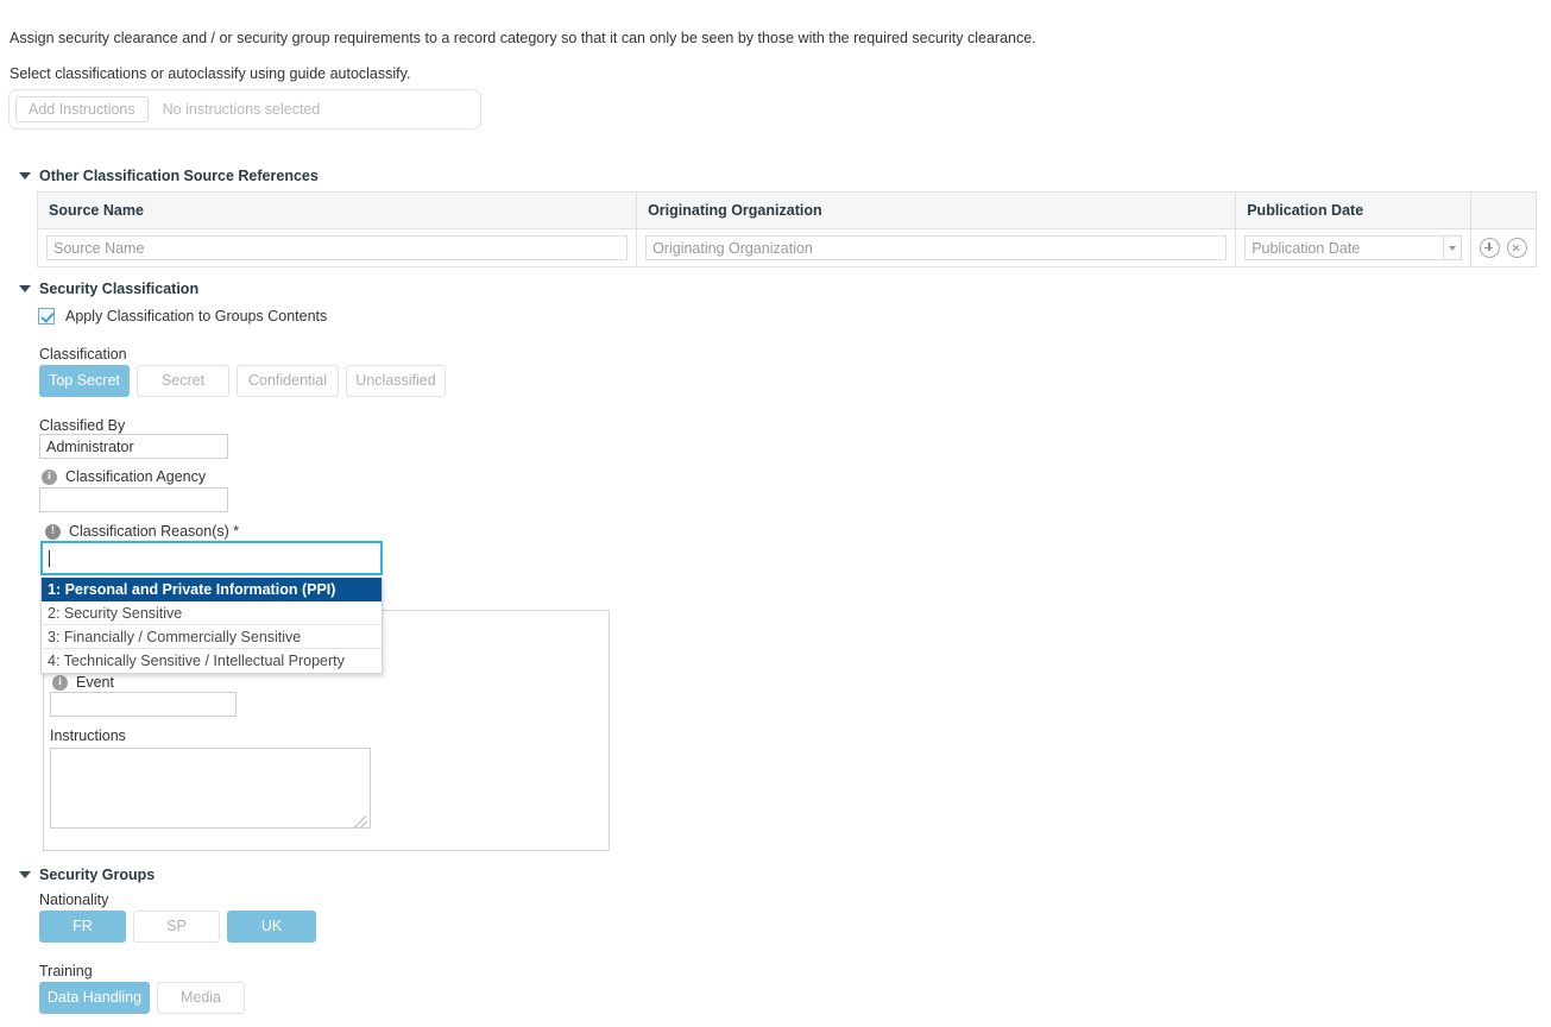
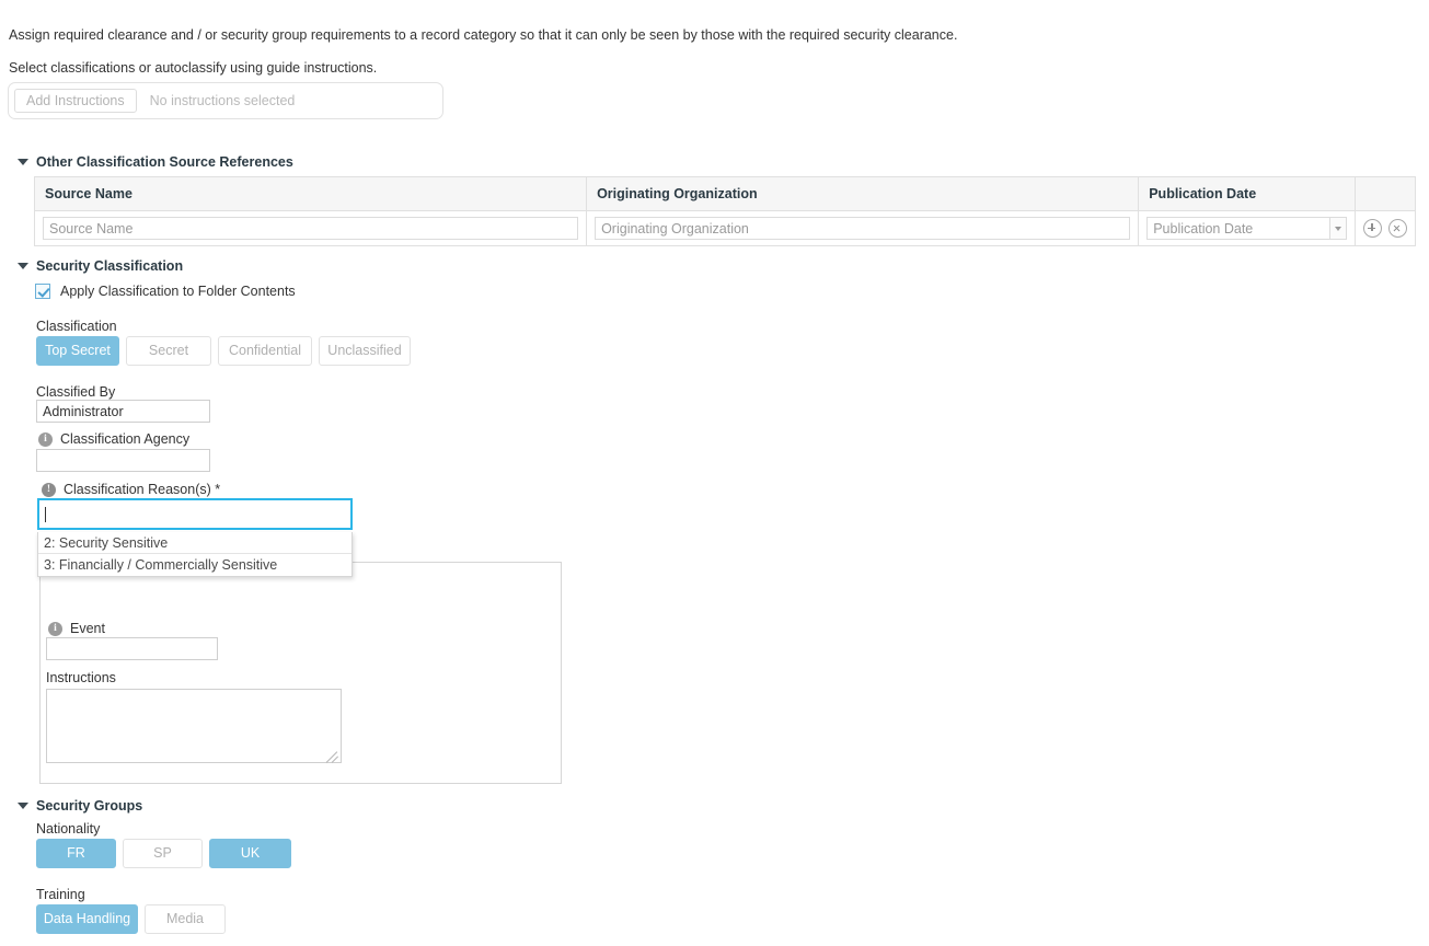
- Assign security clearance and / or security group requirements to a record category so that it can only be seen by those with the required security clearance.
+ Assign required clearance and / or security group requirements to a record category so that it can only be seen by those with the required security clearance.
- Select classifications or autoclassify using guide autoclassify.
+ Select classifications or autoclassify using guide instructions.
  Add Instructions
  No instructions selected
  Other Classification Source References
  Source Name	Originating Organization	Publication Date
  Source Name	Originating Organization	Publication Date
  Security Classification
- Apply Classification to Groups Contents
+ Apply Classification to Folder Contents
  Classification
  Top Secret
  Secret
  Confidential
  Unclassified
  Classified By
  Administrator
  i
  Classification Agency
  !
  Classification Reason(s) *
- 1: Personal and Private Information (PPI)
  2: Security Sensitive
  3: Financially / Commercially Sensitive
- 4: Technically Sensitive / Intellectual Property
  i
  Event
  Instructions
  Security Groups
  Nationality
  FR
  SP
  UK
  Training
  Data Handling
  Media
